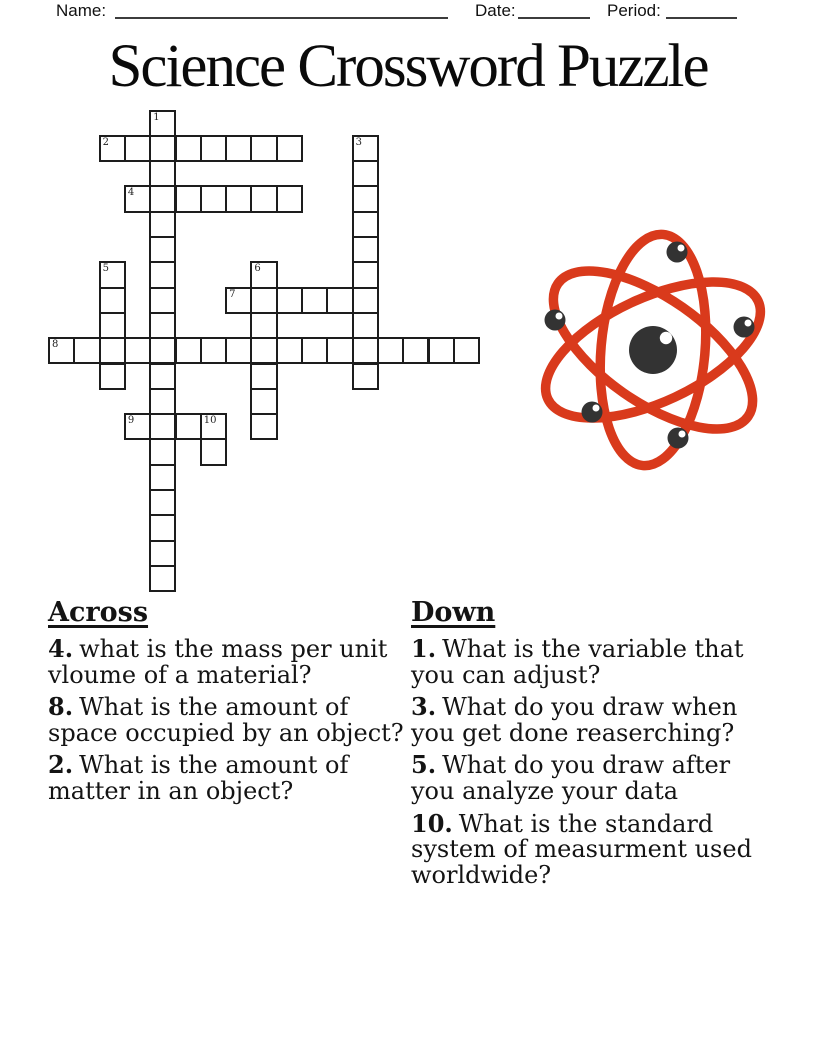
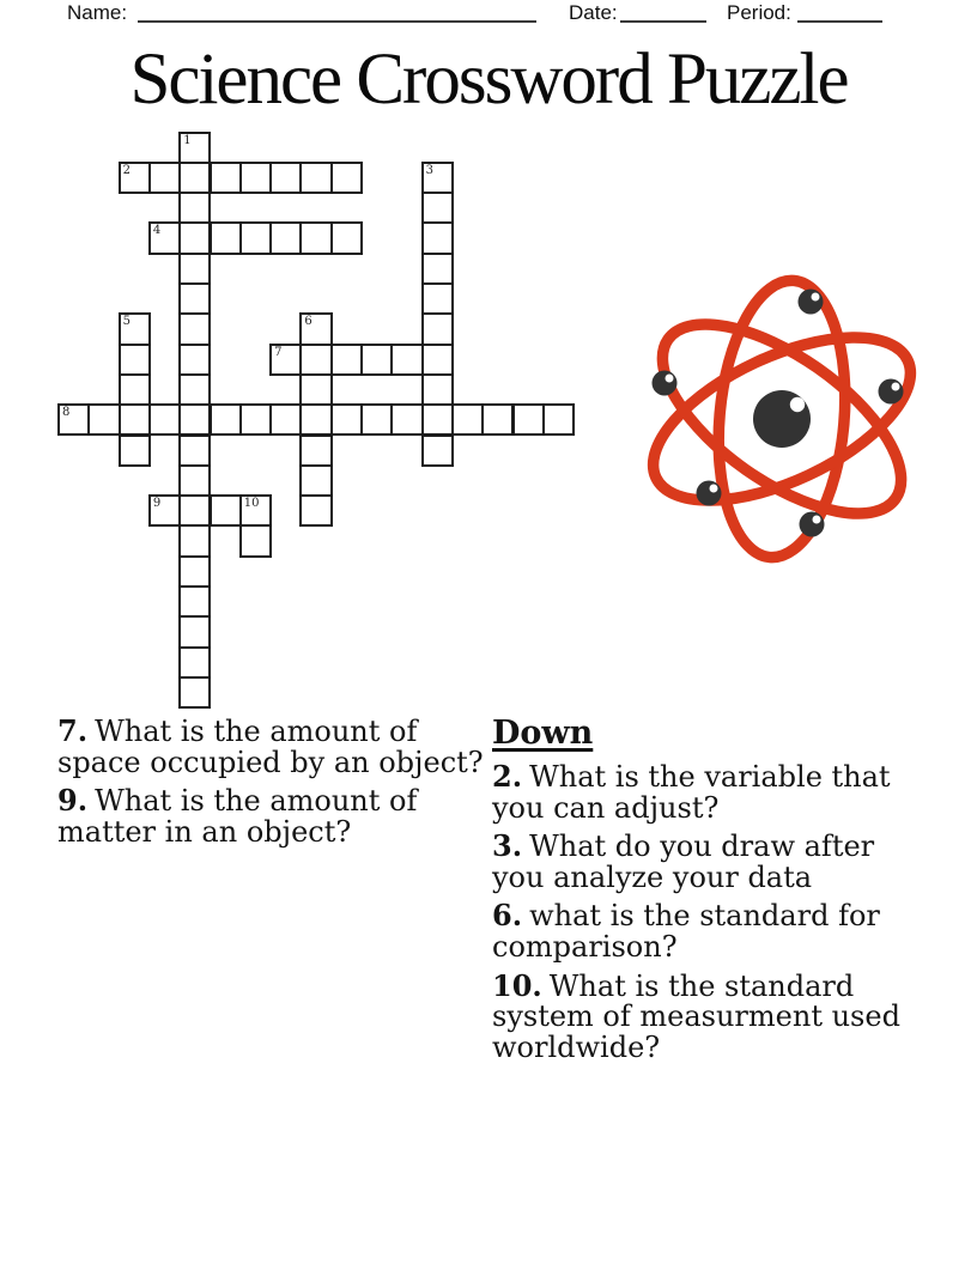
  Name:
  Date:
  Period:
  Science Crossword Puzzle
  1
  2
  3
  4
  5
  6
  7
  8
  9
  10
- Across
- 4. what is the mass per unit
- vloume of a material?
- 8. What is the amount of
+ 7. What is the amount of
  space occupied by an object?
- 2. What is the amount of
+ 9. What is the amount of
  matter in an object?
  Down
- 1. What is the variable that
+ 2. What is the variable that
  you can adjust?
- 3. What do you draw when
- you get done reaserching?
- 5. What do you draw after
+ 3. What do you draw after
  you analyze your data
+ 6. what is the standard for
+ comparison?
  10. What is the standard
  system of measurment used
  worldwide?
